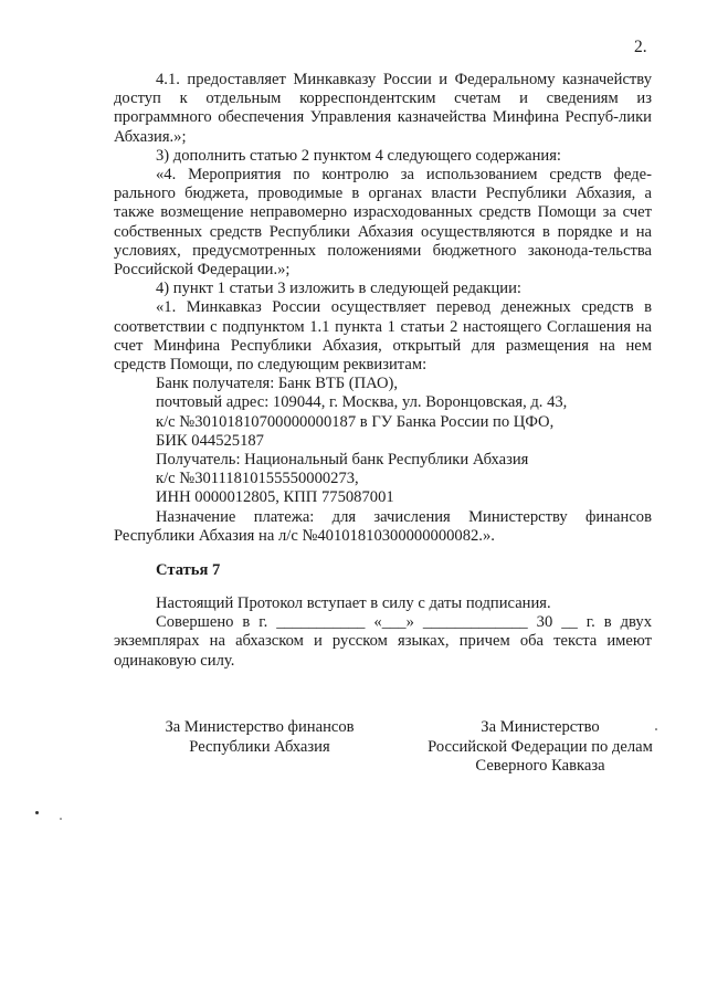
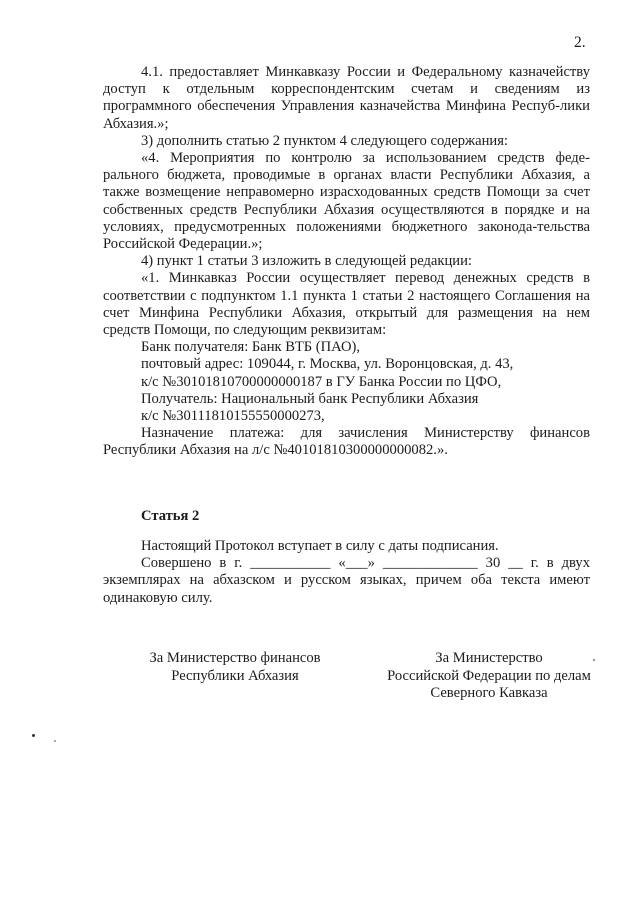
  2.
  4.1. предоставляет Минкавказу России и Федеральному казначейству доступ к отдельным корреспондентским счетам и сведениям из программного обеспечения Управления казначейства Минфина Респуб-лики Абхазия.»;
  3) дополнить статью 2 пунктом 4 следующего содержания:
  «4. Мероприятия по контролю за использованием средств феде-рального бюджета, проводимые в органах власти Республики Абхазия, а также возмещение неправомерно израсходованных средств Помощи за счет собственных средств Республики Абхазия осуществляются в порядке и на условиях, предусмотренных положениями бюджетного законода-тельства Российской Федерации.»;
  4) пункт 1 статьи 3 изложить в следующей редакции:
  «1. Минкавказ России осуществляет перевод денежных средств в соответствии с подпунктом 1.1 пункта 1 статьи 2 настоящего Соглашения на счет Минфина Республики Абхазия, открытый для размещения на нем средств Помощи, по следующим реквизитам:
  Банк получателя: Банк ВТБ (ПАО),
  почтовый адрес: 109044, г. Москва, ул. Воронцовская, д. 43,
  к/с №30101810700000000187 в ГУ Банка России по ЦФО,
- БИК 044525187
  Получатель: Национальный банк Республики Абхазия
  к/с №30111810155550000273,
- ИНН 0000012805, КПП 775087001
  Назначение платежа: для зачисления Министерству финансов Республики Абхазия на л/с №40101810300000000082.».
- Статья 7
+ Статья 2
  Настоящий Протокол вступает в силу с даты подписания.
  Совершено в г. ___________ «___» _____________ 30 __ г. в двух экземплярах на абхазском и русском языках, причем оба текста имеют одинаковую силу.
  За Министерство финансов
  Республики Абхазия
  За Министерство
  Российской Федерации по делам
  Северного Кавказа
